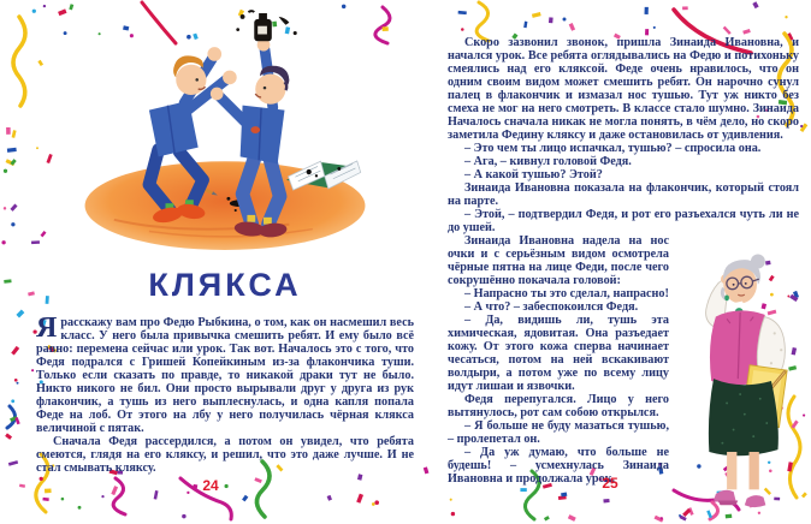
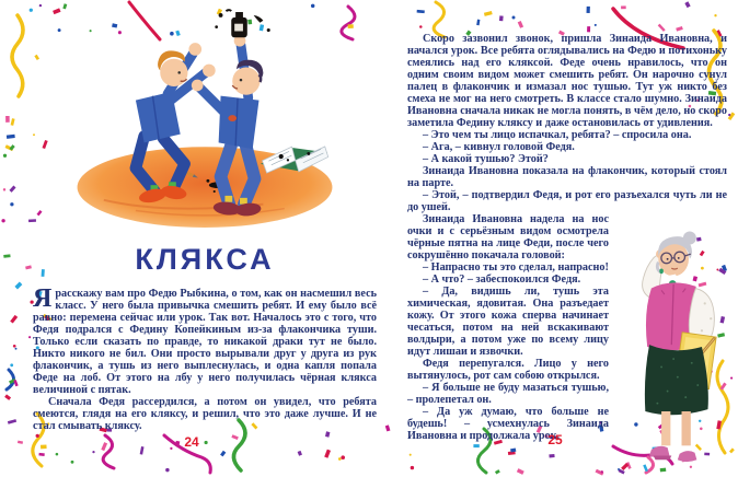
  КЛЯКСА
  Я
- расскажу вам про Федю Рыбкина, о том, как он насмешил весь класс. У него была привычка смешить ребят. И ему было всё равно: перемена сейчас или урок. Так вот. Началось это с того, что Федя подрался с Гришей Копейкиным из-за флакончика туши. Только если сказать по правде, то никакой драки тут не было. Никто никого не бил. Они просто вырывали друг у друга из рук флакончик, а тушь из него выплеснулась, и одна капля попала Феде на лоб. От этого на лбу у него получилась чёрная клякса величиной с пятак.
+ расскажу вам про Федю Рыбкина, о том, как он насмешил весь класс. У него была привычка смешить ребят. И ему было всё равно: перемена сейчас или урок. Так вот. Началось это с того, что Федя подрался с Федину Копейкиным из-за флакончика туши. Только если сказать по правде, то никакой драки тут не было. Никто никого не бил. Они просто вырывали друг у друга из рук флакончик, а тушь из него выплеснулась, и одна капля попала Феде на лоб. От этого на лбу у него получилась чёрная клякса величиной с пятак.
  Сначала Федя рассердился, а потом он увидел, что ребята смеются, глядя на его кляксу, и решил, что это даже лучше. И не стал смывать кляксу.
  24
- Скоро зазвонил звонок, пришла Зинаида Ивановна, и начался урок. Все ребята оглядывались на Федю и потихоньку смеялись над его кляксой. Феде очень нравилось, что он одним своим видом может смешить ребят. Он нарочно сунул палец в флакончик и измазал нос тушью. Тут уж никто без смеха не мог на него смотреть. В классе стало шумно. Зинаида Началось сначала никак не могла понять, в чём дело, но скоро заметила Федину кляксу и даже остановилась от удивления.
+ Скоро зазвонил звонок, пришла Зинаида Ивановна, и начался урок. Все ребята оглядывались на Федю и потихоньку смеялись над его кляксой. Феде очень нравилось, что он одним своим видом может смешить ребят. Он нарочно сунул палец в флакончик и измазал нос тушью. Тут уж никто без смеха не мог на него смотреть. В классе стало шумно. Зинаида Ивановна сначала никак не могла понять, в чём дело, но скоро заметила Федину кляксу и даже остановилась от удивления.
- – Это чем ты лицо испачкал, тушью? – спросила она.
+ – Это чем ты лицо испачкал, ребята? – спросила она.
  – Ага, – кивнул головой Федя.
  – А какой тушью? Этой?
  Зинаида Ивановна показала на флакончик, который стоял на парте.
  – Этой, – подтвердил Федя, и рот его разъехался чуть ли не до ушей.
  Зинаида Ивановна надела на нос очки и с серьёзным видом осмотрела чёрные пятна на лице Феди, после чего сокрушённо покачала головой:
  – Напрасно ты это сделал, напрасно!
  – А что? – забеспокоился Федя.
  – Да, видишь ли, тушь эта химическая, ядовитая. Она разъедает кожу. От этого кожа сперва начинает чесаться, потом на ней вскакивают волдыри, а потом уже по всему лицу идут лишаи и язвочки.
  Федя перепугался. Лицо у него вытянулось, рот сам собою открылся.
  – Я больше не буду мазаться тушью, – пролепетал он.
  – Да уж думаю, что больше не будешь! – усмехнулась Зинаида Ивановна и продолжала урок.
  25
